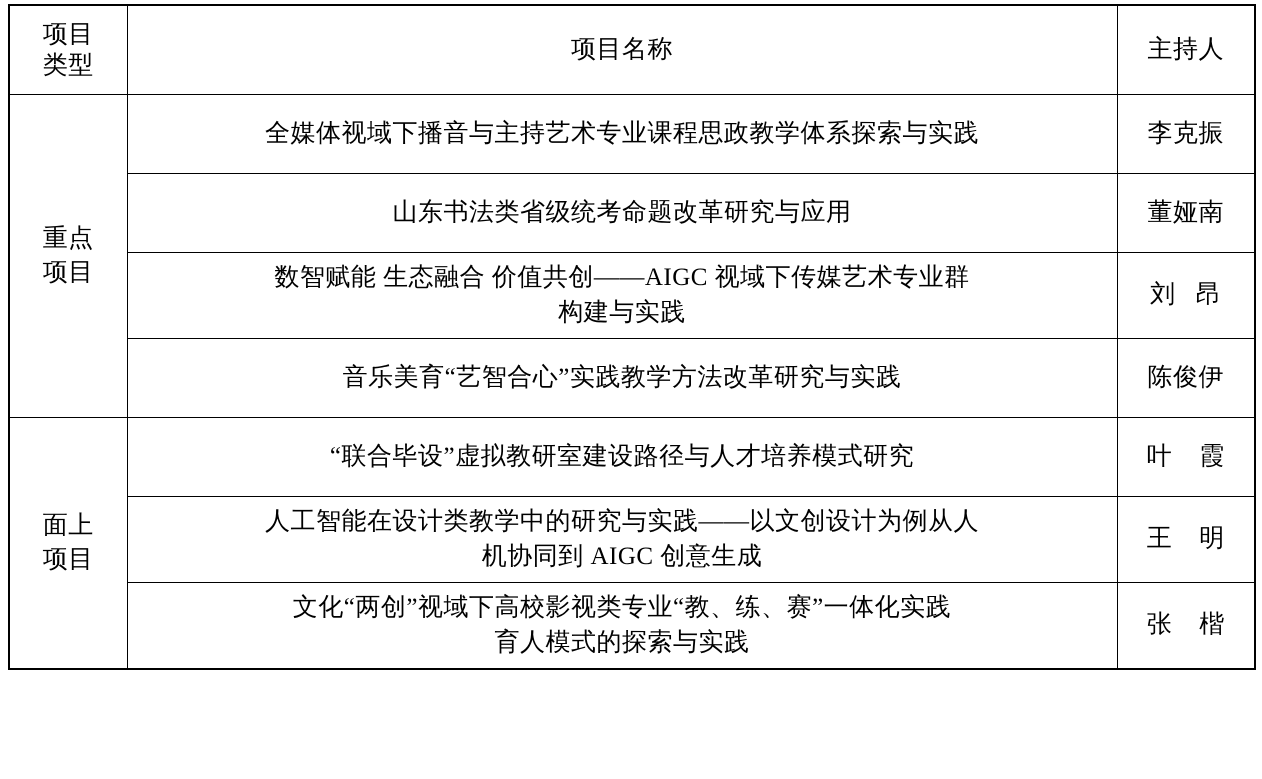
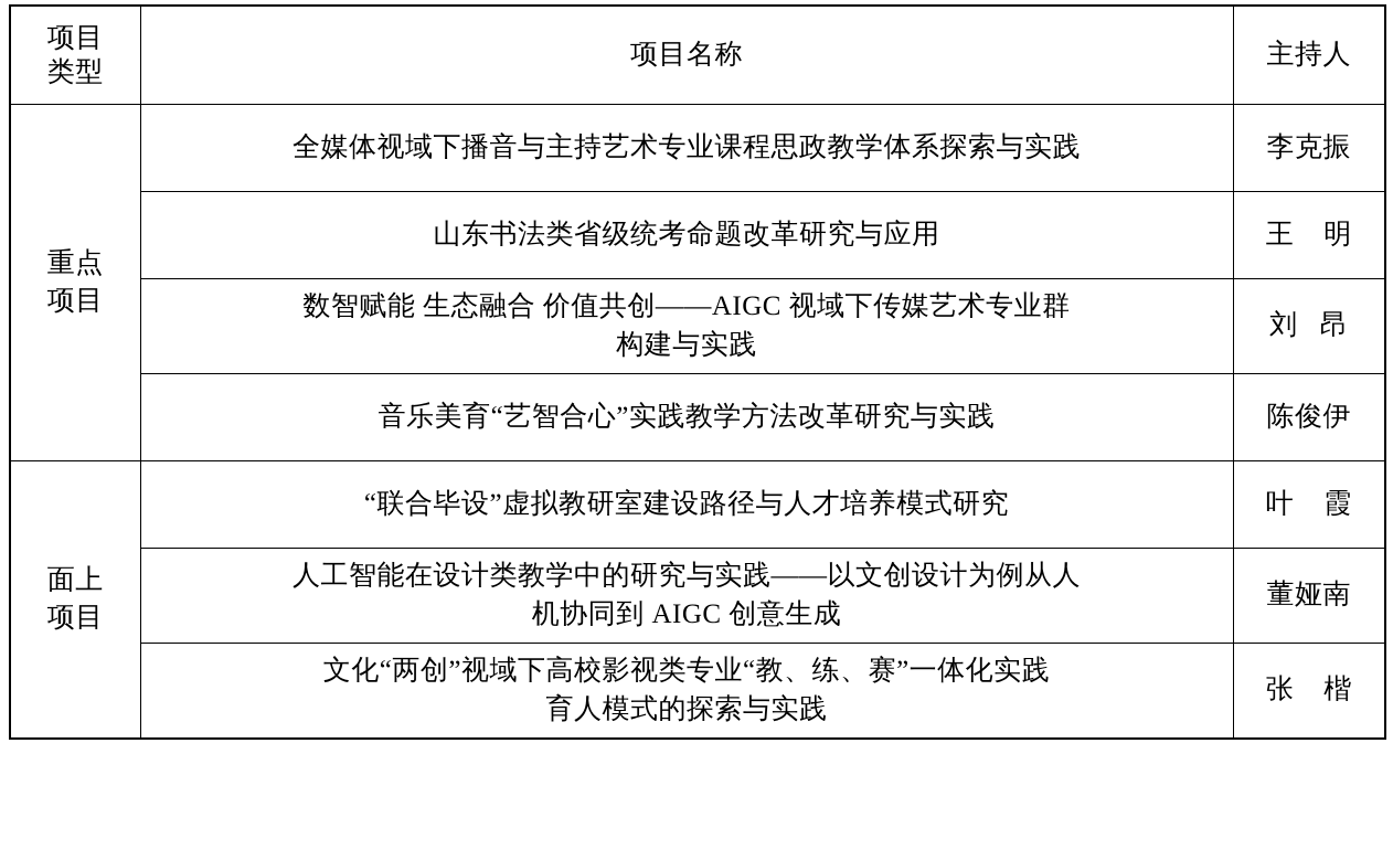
  项目 类型	项目名称	主持人
  重点 项目	全媒体视域下播音与主持艺术专业课程思政教学体系探索与实践	李克振
- 山东书法类省级统考命题改革研究与应用	董娅南
+ 山东书法类省级统考命题改革研究与应用	王 明
  数智赋能 生态融合 价值共创——AIGC 视域下传媒艺术专业群 构建与实践	刘 昂
  音乐美育“艺智合心”实践教学方法改革研究与实践	陈俊伊
  面上 项目	“联合毕设”虚拟教研室建设路径与人才培养模式研究	叶 霞
- 人工智能在设计类教学中的研究与实践——以文创设计为例从人 机协同到 AIGC 创意生成	王 明
+ 人工智能在设计类教学中的研究与实践——以文创设计为例从人 机协同到 AIGC 创意生成	董娅南
  文化“两创”视域下高校影视类专业“教、练、赛”一体化实践 育人模式的探索与实践	张 楷
